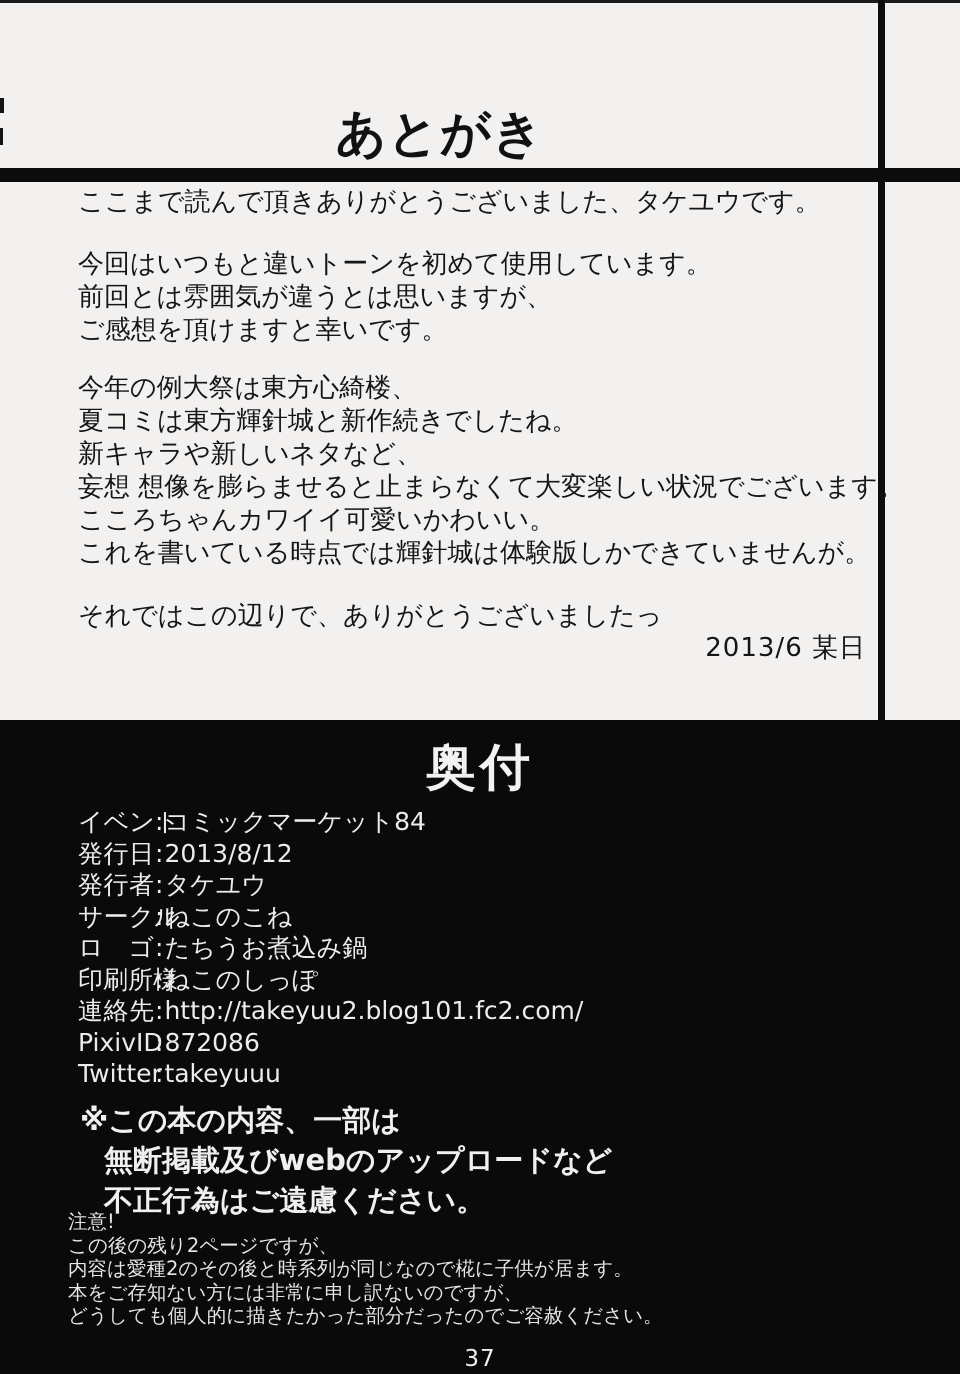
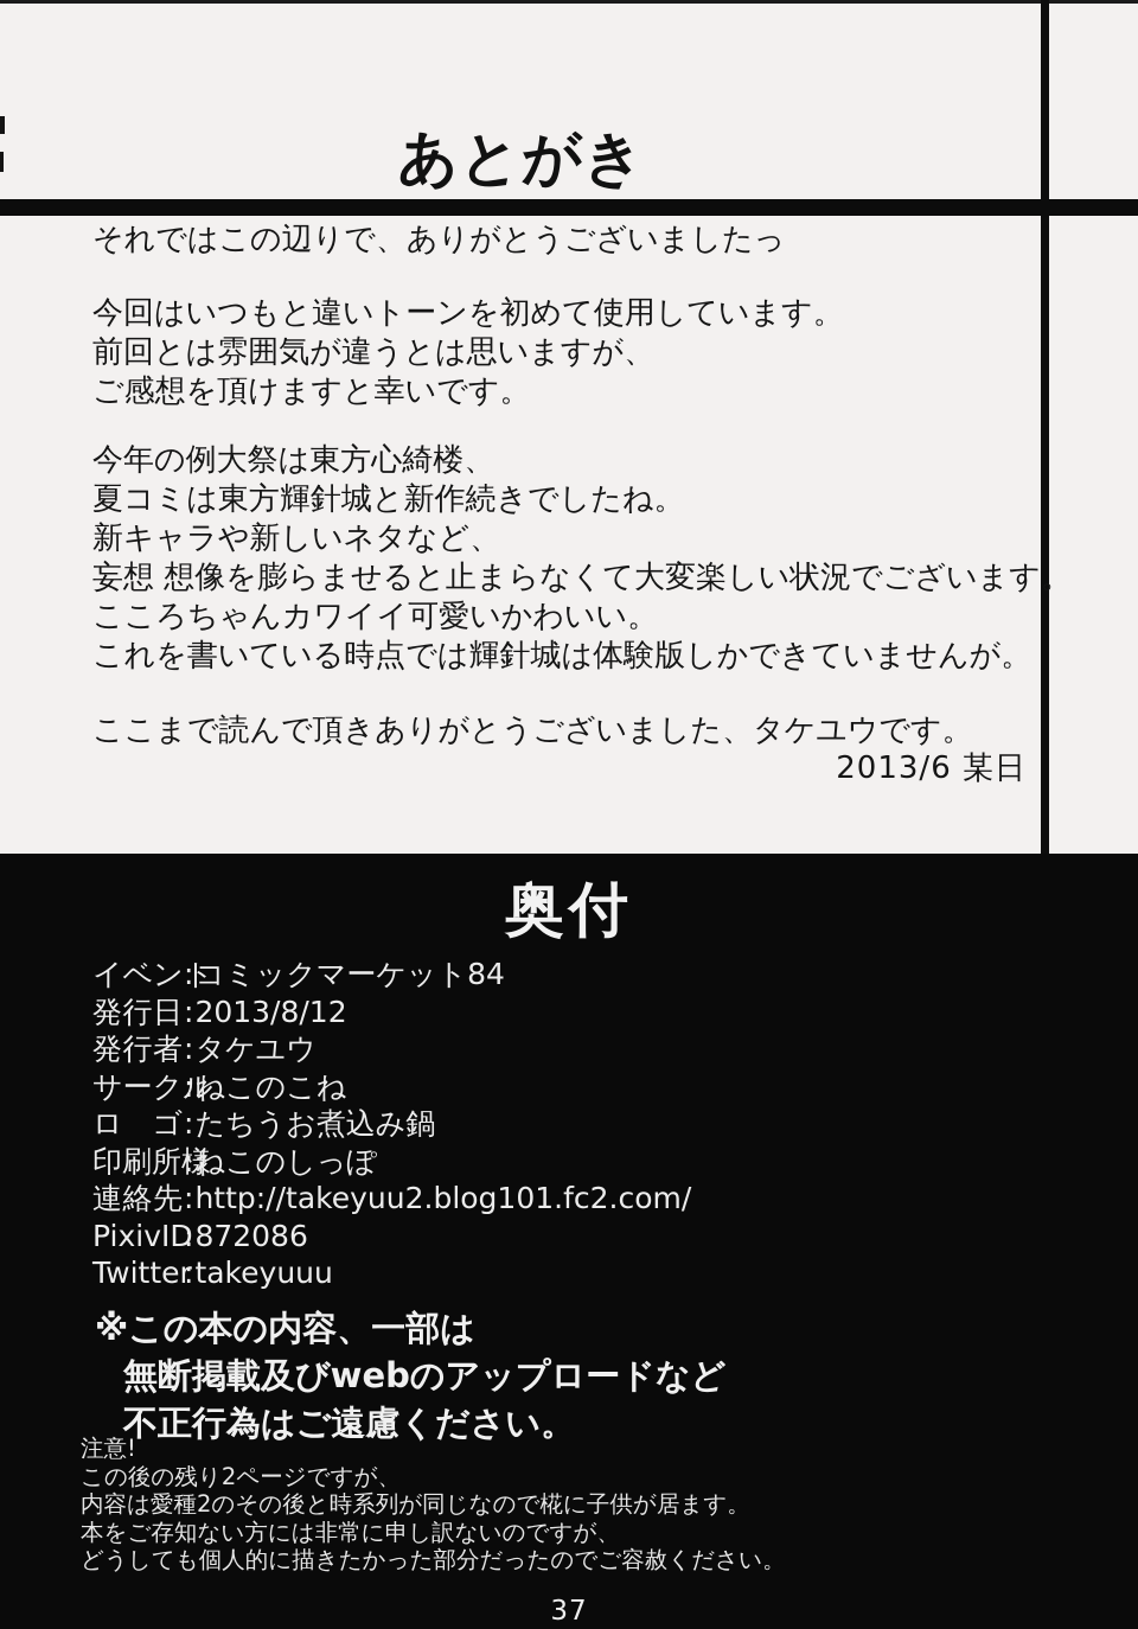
  あとがき
- ここまで読んで頂きありがとうございました、タケユウです。
+ それではこの辺りで、ありがとうございましたっ
  今回はいつもと違いトーンを初めて使用しています。
  前回とは雰囲気が違うとは思いますが、
  ご感想を頂けますと幸いです。
  今年の例大祭は東方心綺楼、
  夏コミは東方輝針城と新作続きでしたね。
  新キャラや新しいネタなど、
  妄想 想像を膨らませると止まらなくて大変楽しい状況でございます。
  こころちゃんカワイイ可愛いかわいい。
  これを書いている時点では輝針城は体験版しかできていませんが。
- それではこの辺りで、ありがとうございましたっ
+ ここまで読んで頂きありがとうございました、タケユウです。
  2013/6 某日
  奥付
  イベン:コミックマーケット84
  発行日:2013/8/12
  発行者:タケユウ
  サーク:ねこのこね
  ロゴ:たちうお煮込み鍋
  印刷所:ねこのしっぽ
  連絡先:http://takeyuu2.blog101.fc2.com/
  PixivID:872086
  Twitte :takeyuuu
  ※この本の内容、一部は
  無断掲載及びwebのアップロードなど
  不正行為はご遠慮ください。
  注意!
  この後の残り2ページですが、
  内容は愛種2のその後と時系列が同じなので椛に子供が居ます。
  本をご存知ない方には非常に申し訳ないのですが、
  どうしても個人的に描きたかった部分だったのでご容赦ください。
  37
